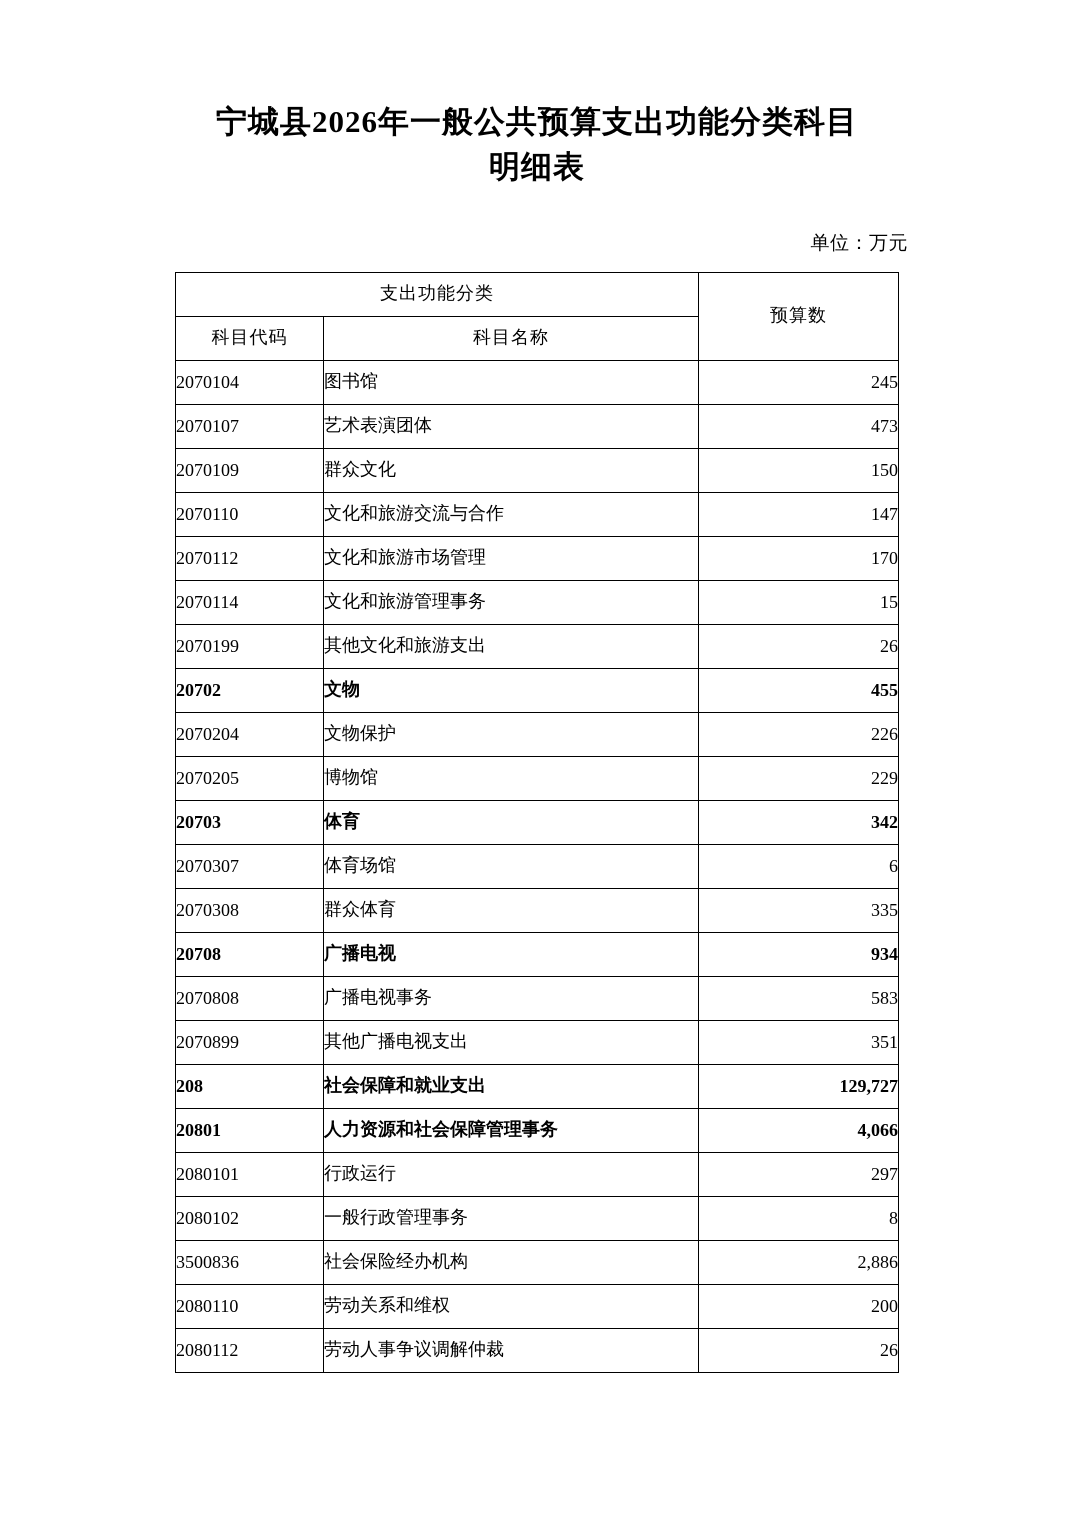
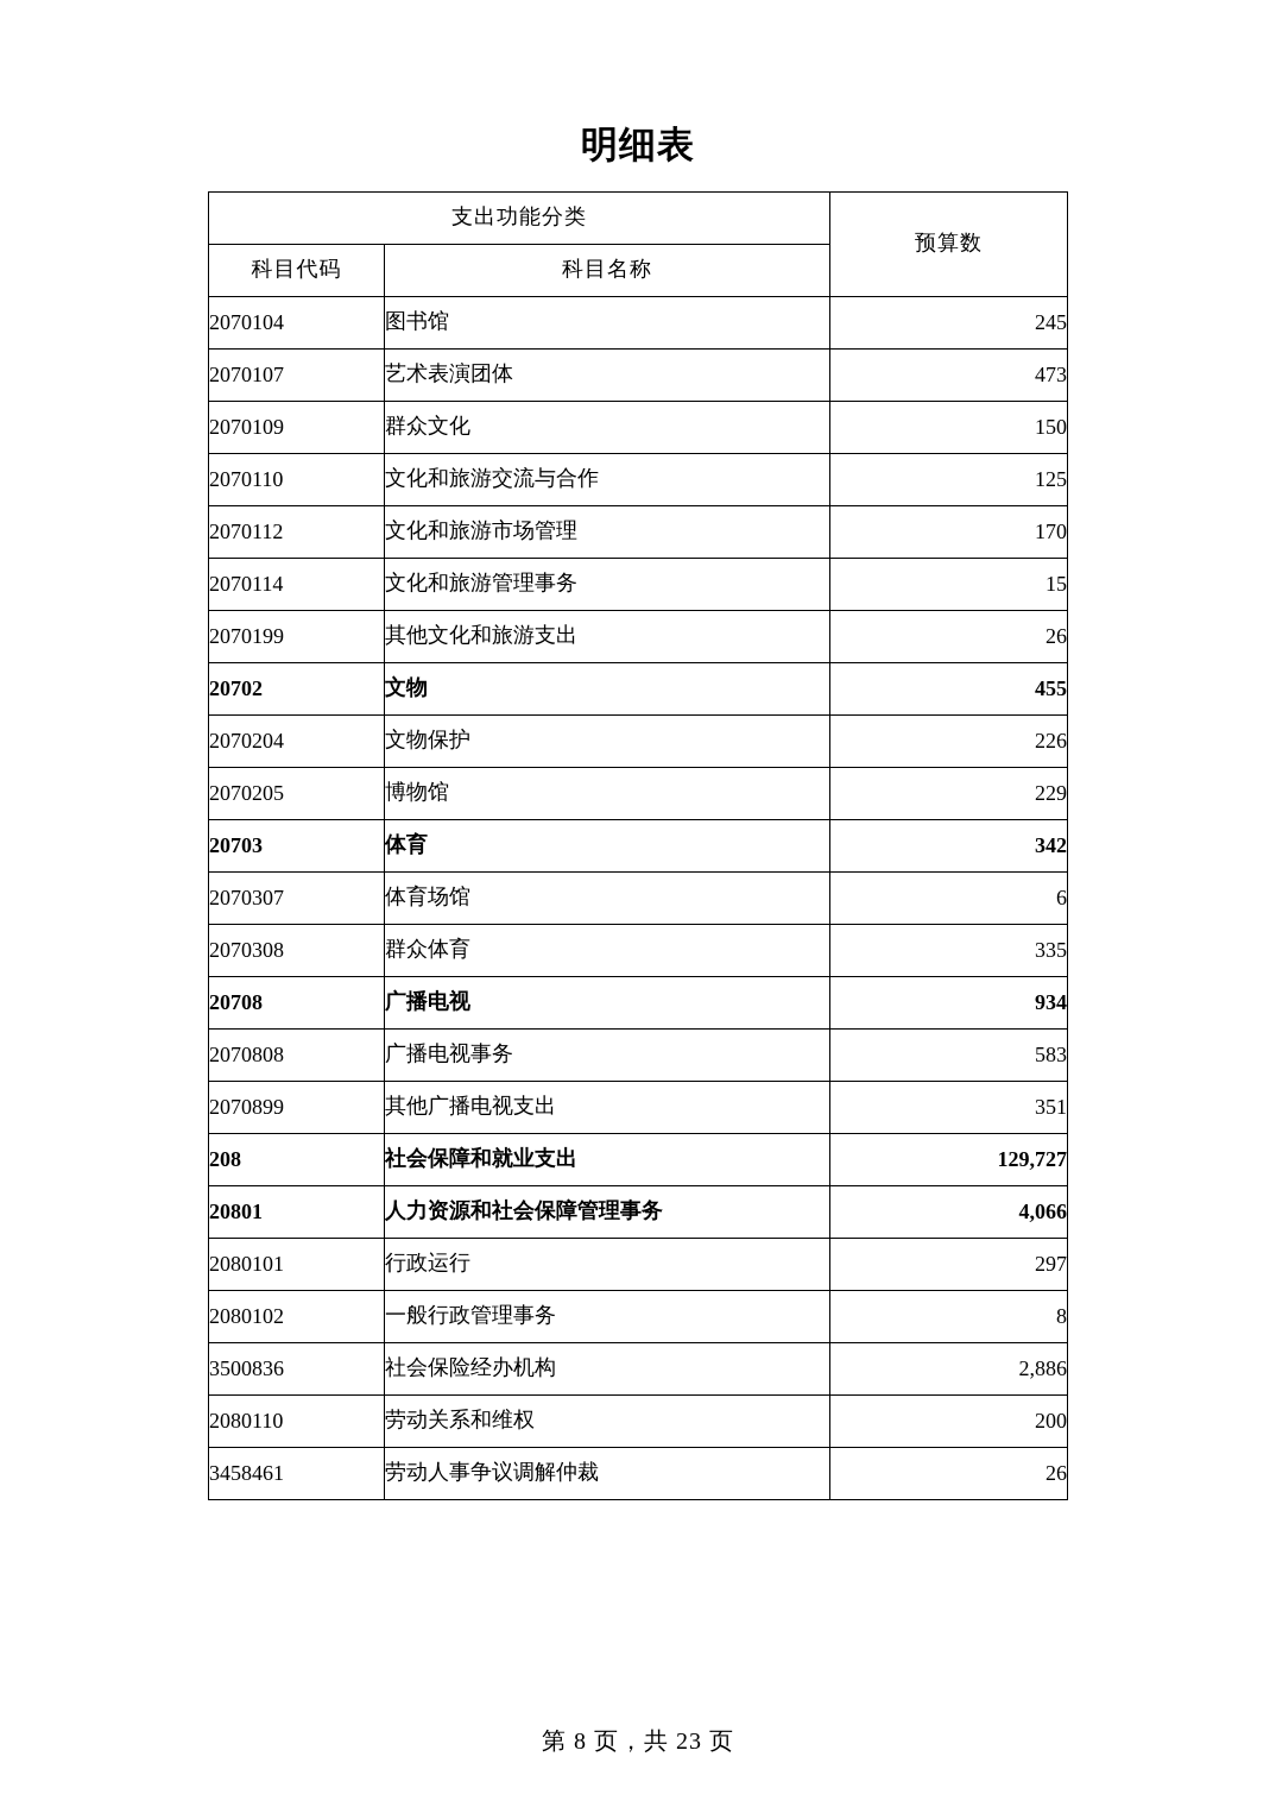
- 宁城县2026年一般公共预算支出功能分类科目
  明细表
- 单位：万元
  支出功能分类	预算数
  科目代码	科目名称
  2070104	图书馆	245
  2070107	艺术表演团体	473
  2070109	群众文化	150
- 2070110	文化和旅游交流与合作	147
+ 2070110	文化和旅游交流与合作	125
  2070112	文化和旅游市场管理	170
  2070114	文化和旅游管理事务	15
  2070199	其他文化和旅游支出	26
  20702	文物	455
  2070204	文物保护	226
  2070205	博物馆	229
  20703	体育	342
  2070307	体育场馆	6
  2070308	群众体育	335
  20708	广播电视	934
  2070808	广播电视事务	583
  2070899	其他广播电视支出	351
  208	社会保障和就业支出	129,727
  20801	人力资源和社会保障管理事务	4,066
  2080101	行政运行	297
  2080102	一般行政管理事务	8
  3500836	社会保险经办机构	2,886
  2080110	劳动关系和维权	200
- 2080112	劳动人事争议调解仲裁	26
+ 3458461	劳动人事争议调解仲裁	26
+ 第 8 页，共 23 页
